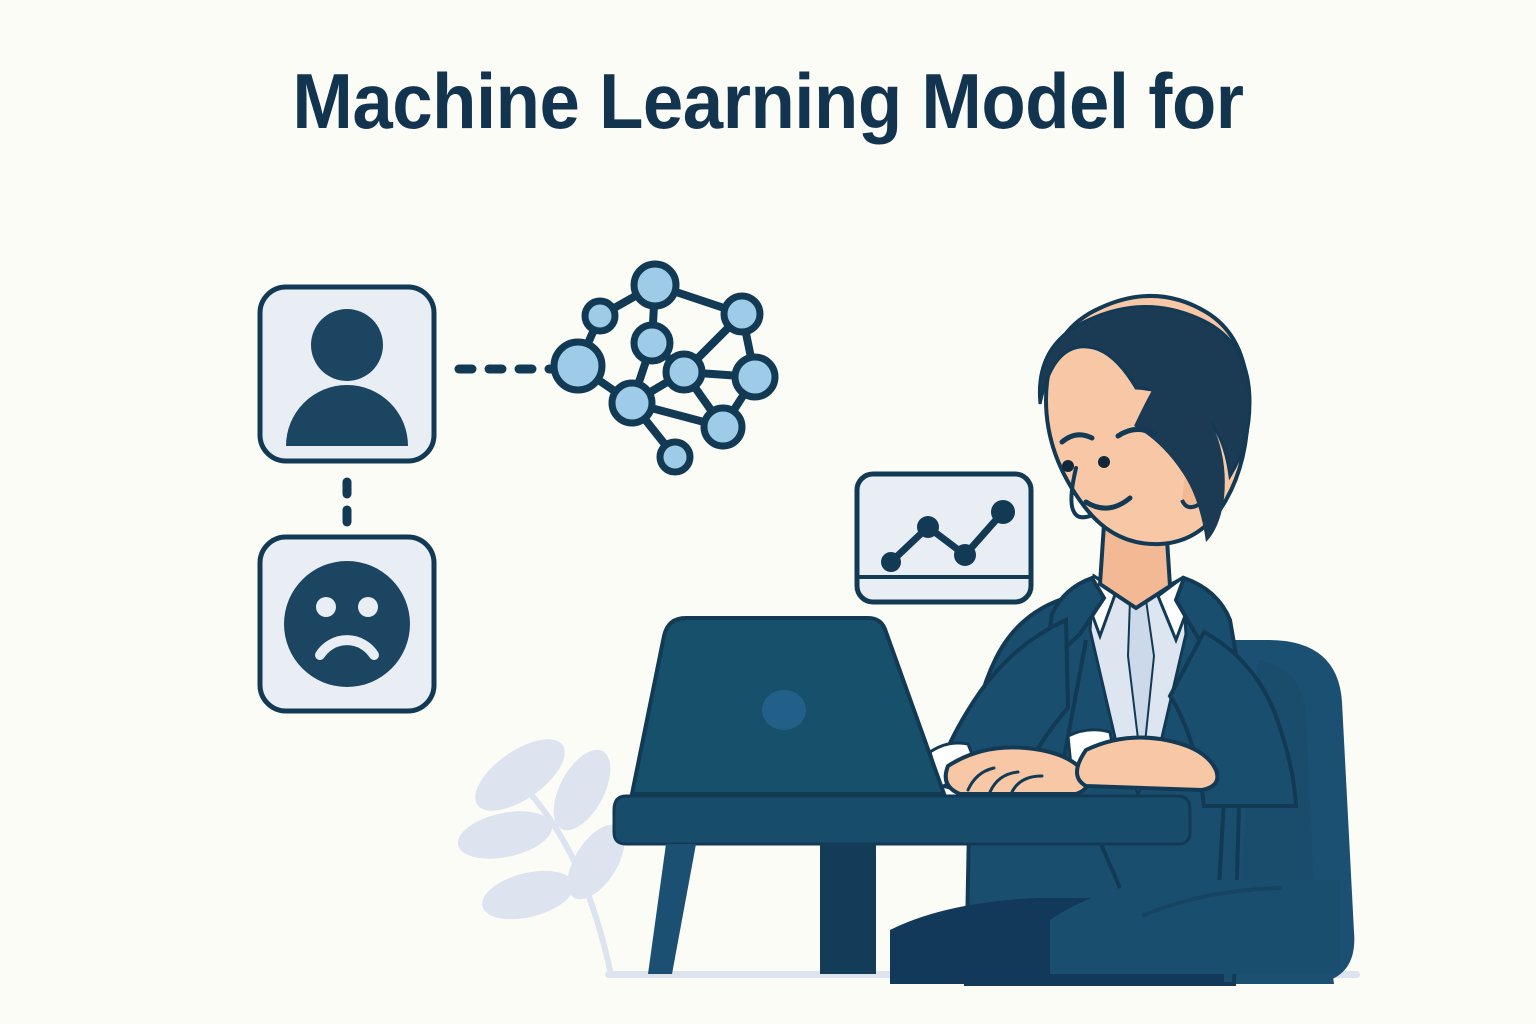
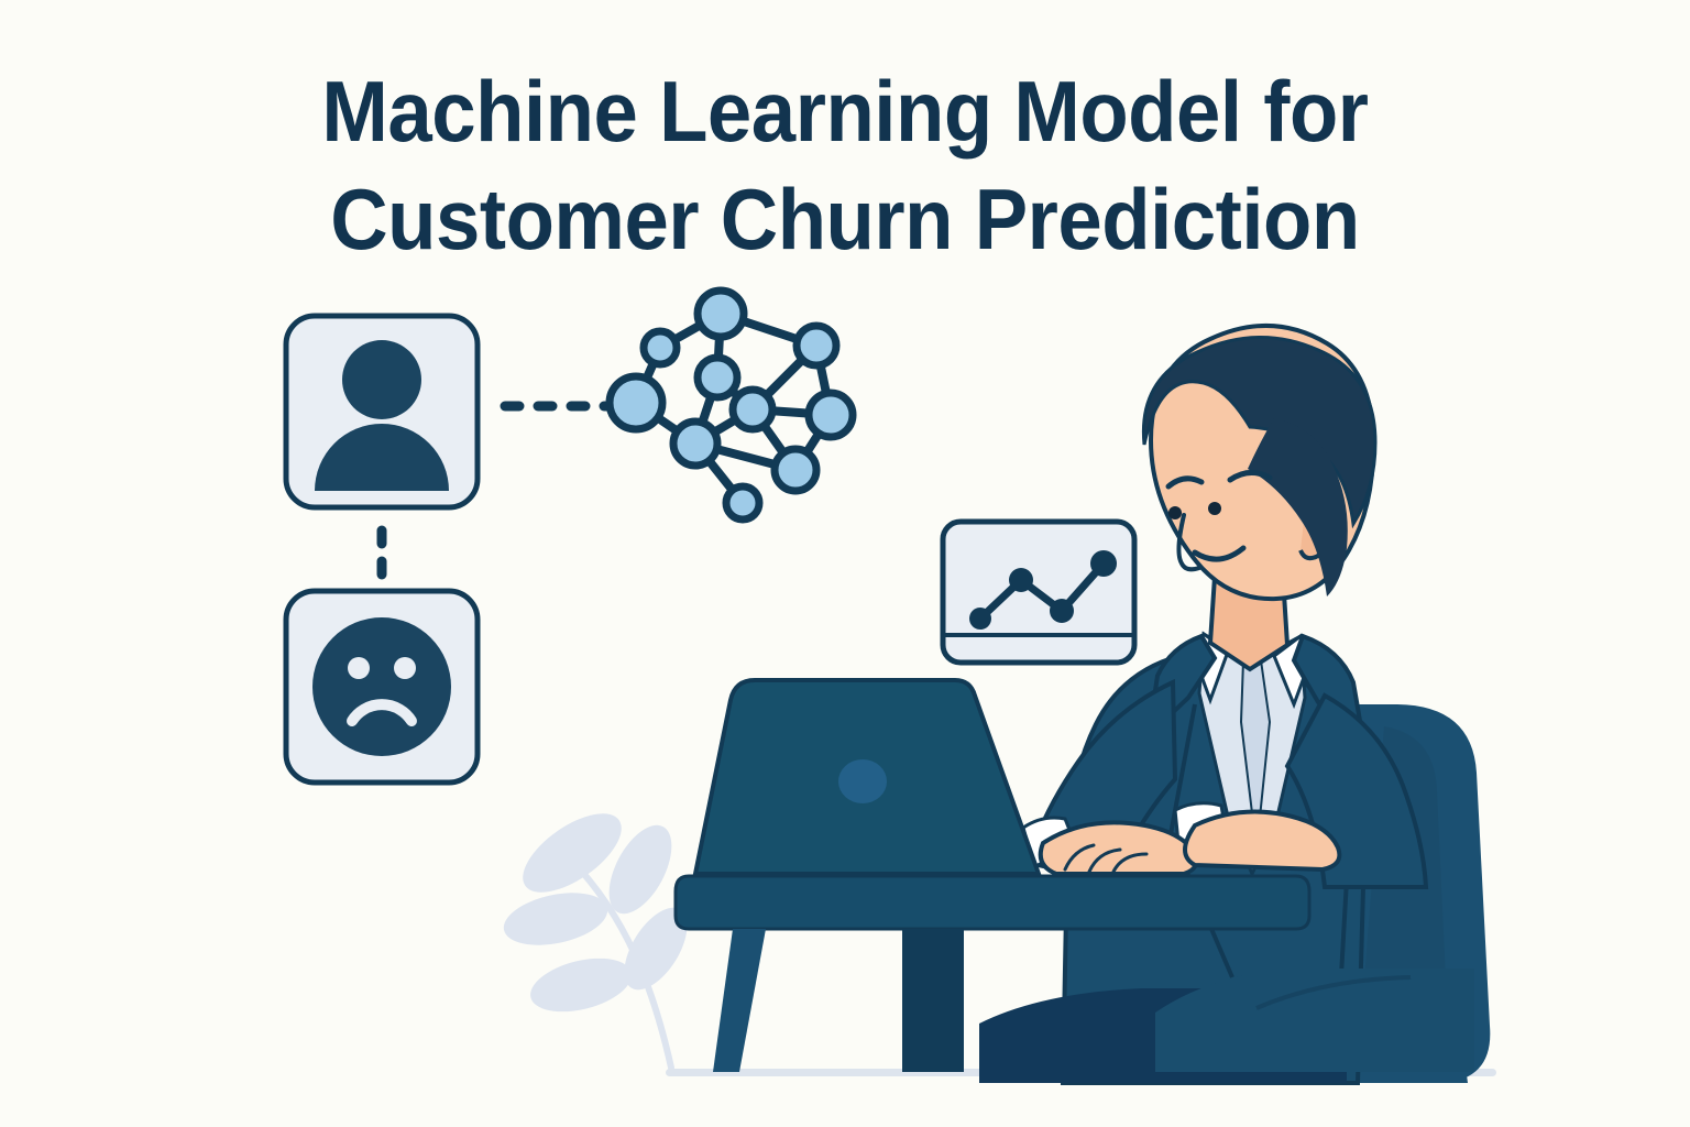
  Machine Learning Model for
+ Customer Churn Prediction
